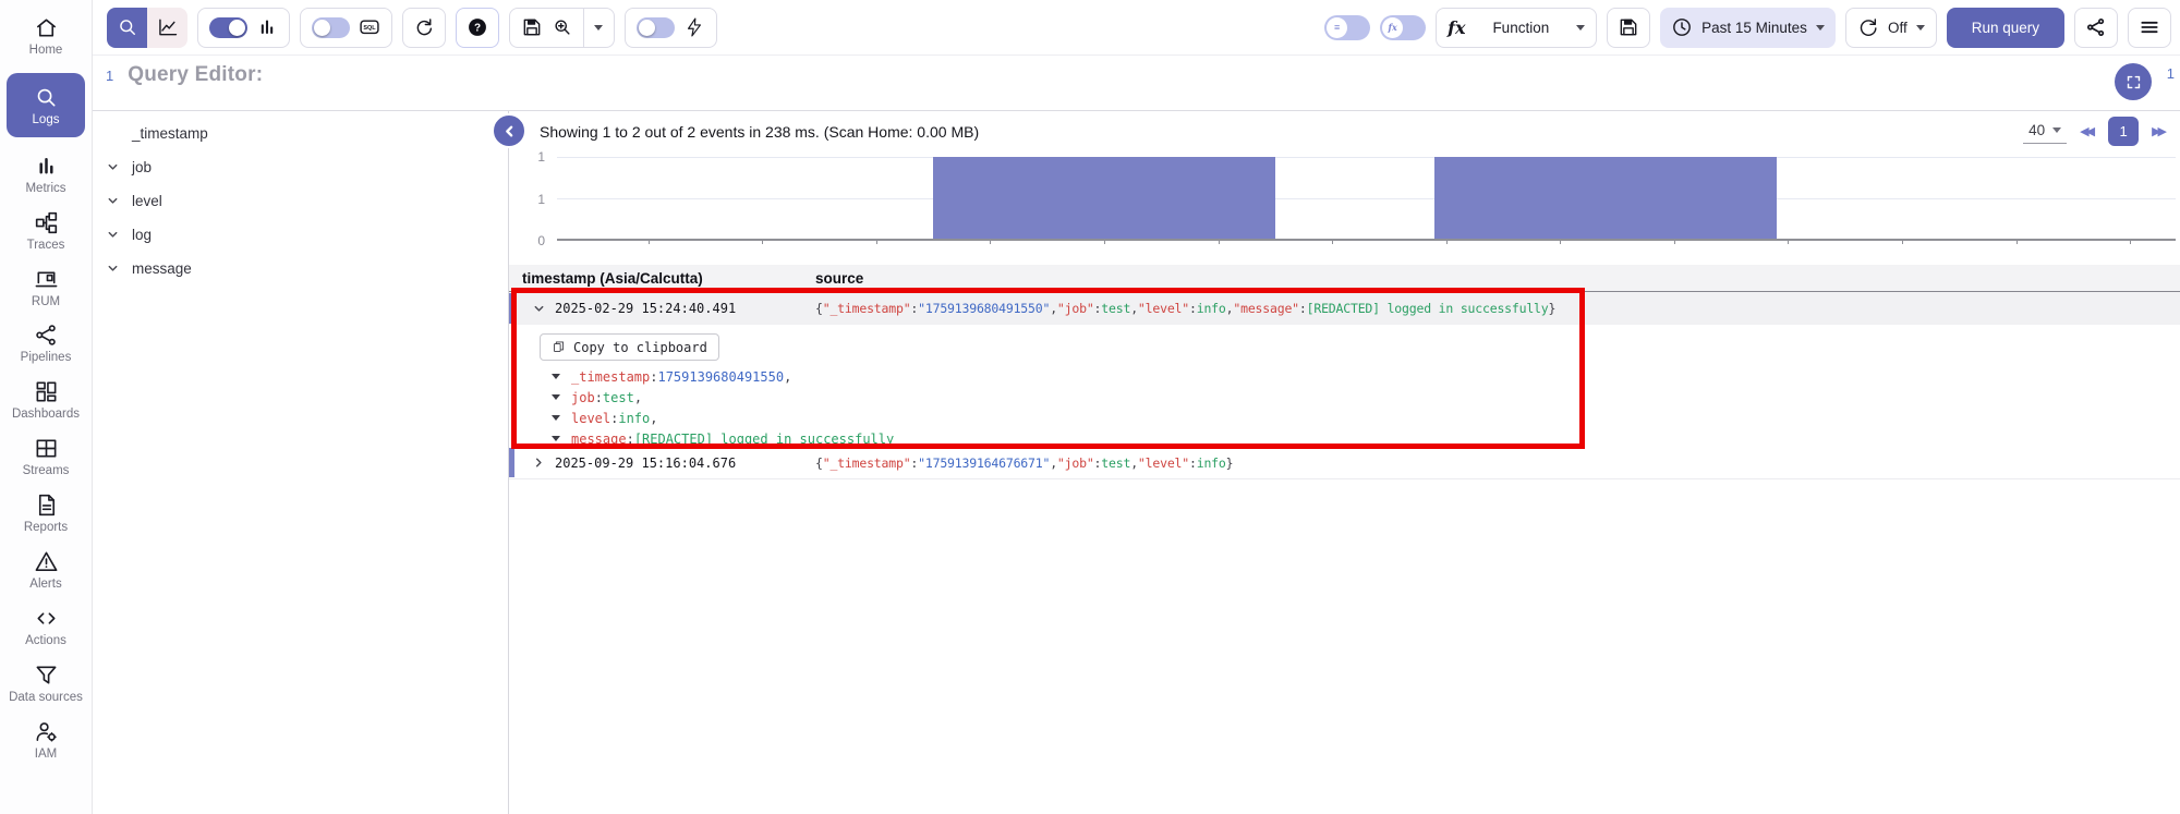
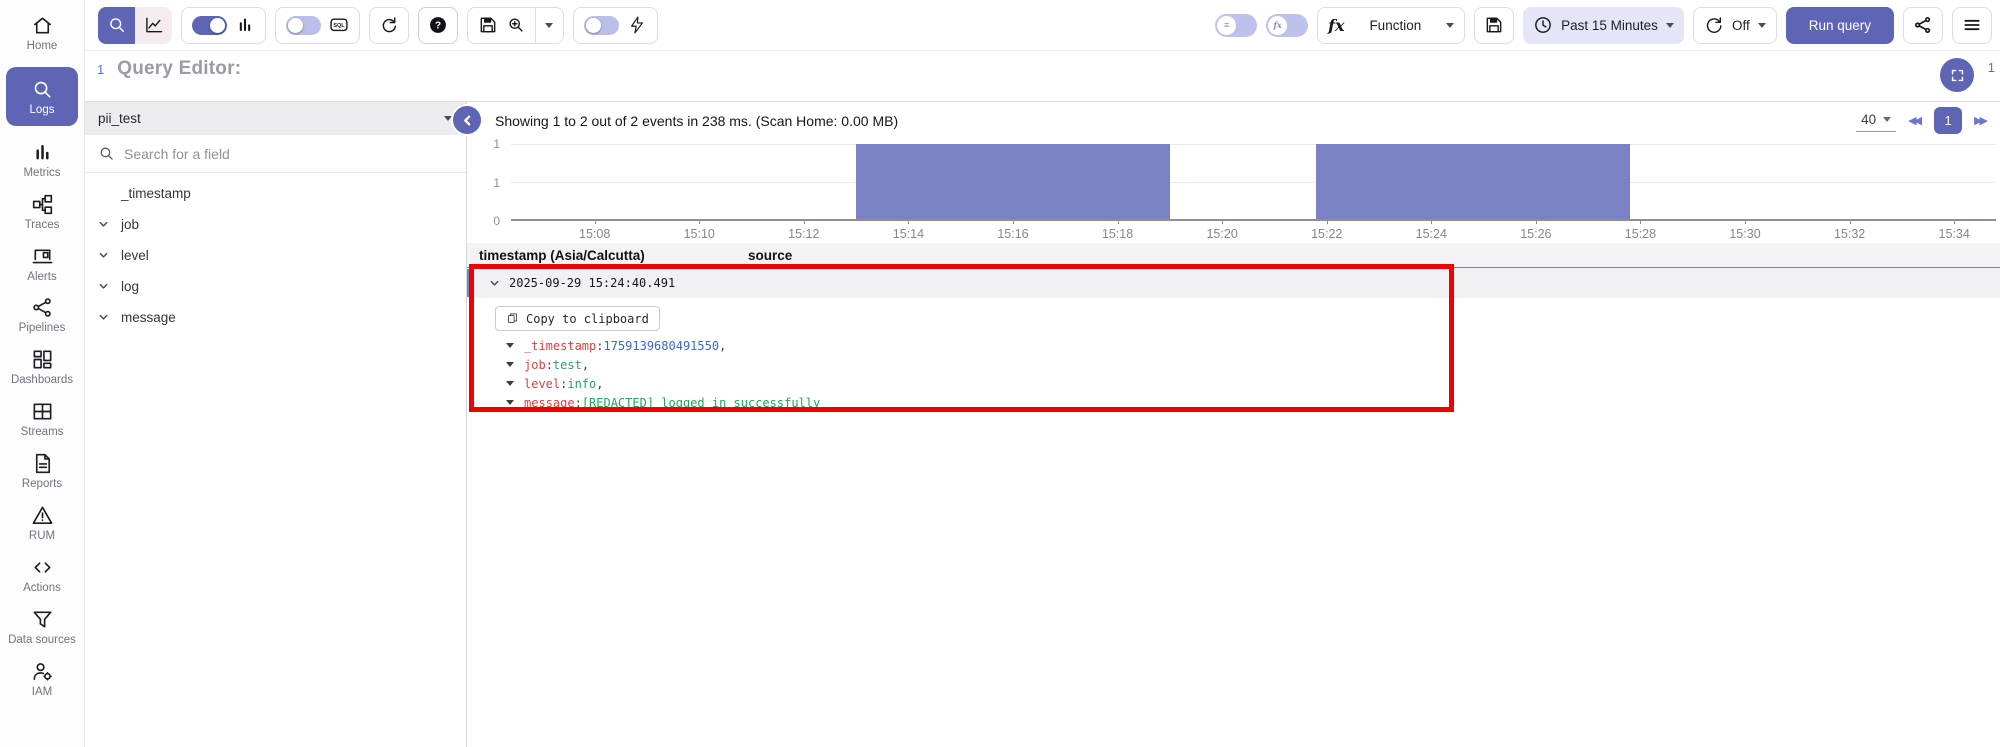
  Home
  Logs
  Metrics
  Traces
- RUM
+ Alerts
  Pipelines
  Dashboards
  Streams
  Reports
- Alerts
+ RUM
  Actions
  Data sources
  IAM
  ?
  ≡
  fx
  fx
  Function
  Past 15 Minutes
  Off
  Run query
  1
  Query Editor:
  1
+ pii_test
+ Search for a field
  _timestamp
  job
  level
  log
  message
  Showing 1 to 2 out of 2 events in 238 ms. (Scan Home: 0.00 MB)
  40
  ◀◀
  1
  ▶▶
  0
  1
  1
+ 15:08
+ 15:10
+ 15:12
+ 15:14
+ 15:16
+ 15:18
+ 15:20
+ 15:22
+ 15:24
+ 15:26
+ 15:28
+ 15:30
+ 15:32
+ 15:34
  timestamp (Asia/Calcutta)
  source
- 2025-02-29 15:24:40.491
+ 2025-09-29 15:24:40.491
- {"_timestamp":"1759139680491550","job":test,"level":info,"message":[REDACTED] logged in successfully}
  Copy to clipboard
  _timestamp
  :
  1759139680491550
  ,
  job
  :
  test
  ,
  level
  :
  info
  ,
  message
  :
  [REDACTED] logged in successfully
- 2025-09-29 15:16:04.676
- {"_timestamp":"1759139164676671","job":test,"level":info}
